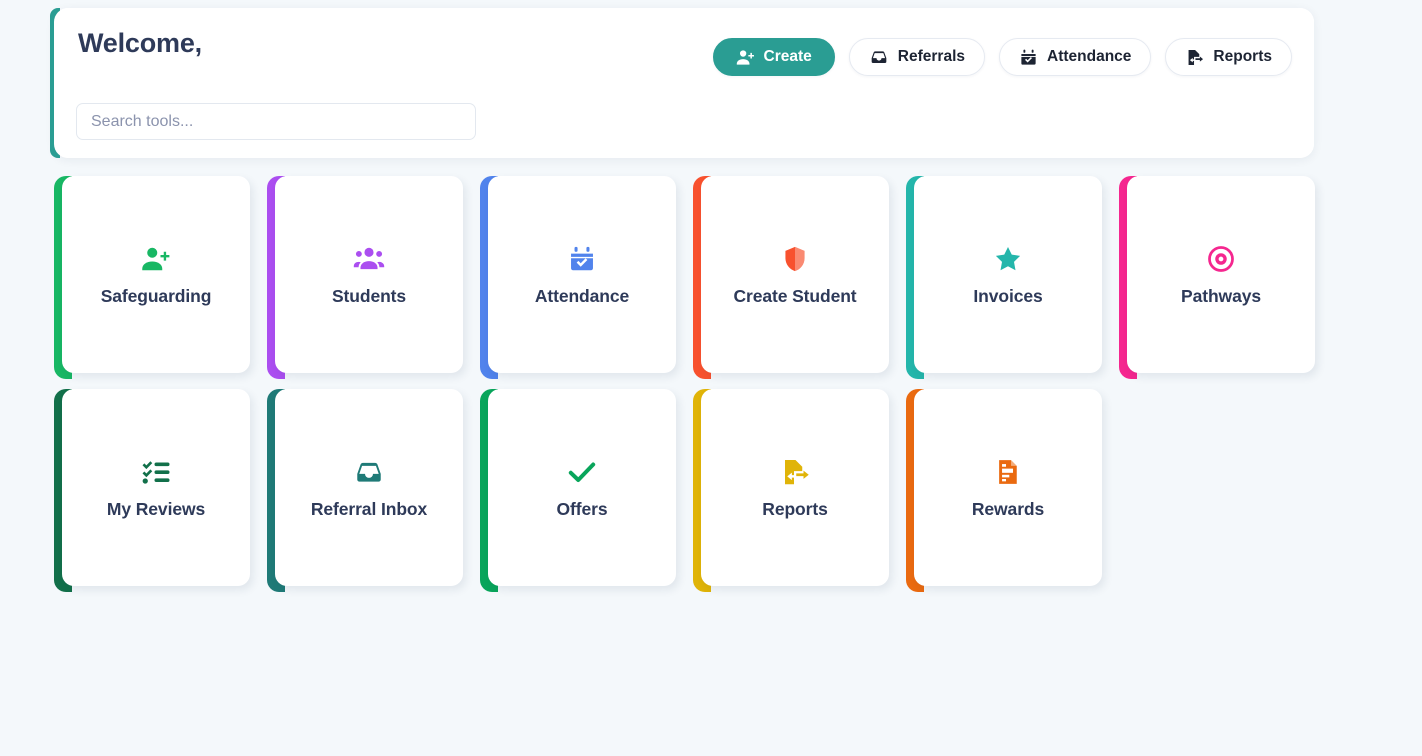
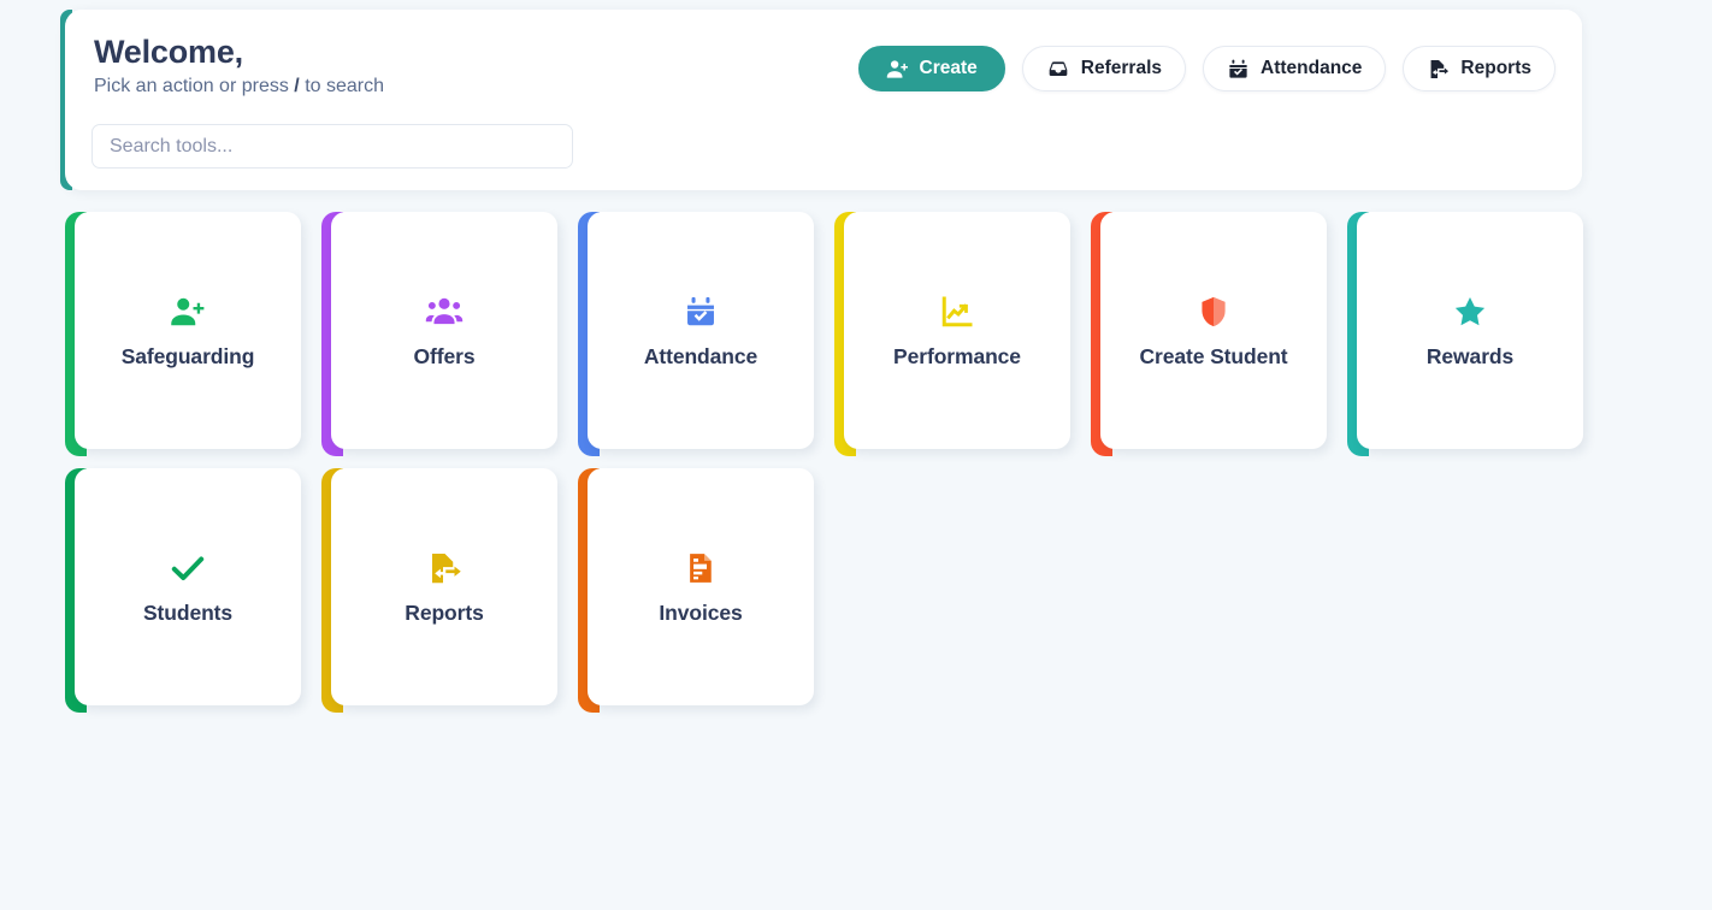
  Welcome,
+ Pick an action or press / to search
  Search tools...
  Create
  Referrals
  Attendance
  Reports
  Safeguarding
- Students
+ Offers
  Attendance
+ Performance
  Create Student
- Invoices
+ Rewards
- Pathways
- My Reviews
- Referral Inbox
- Offers
+ Students
  Reports
- Rewards
+ Invoices
